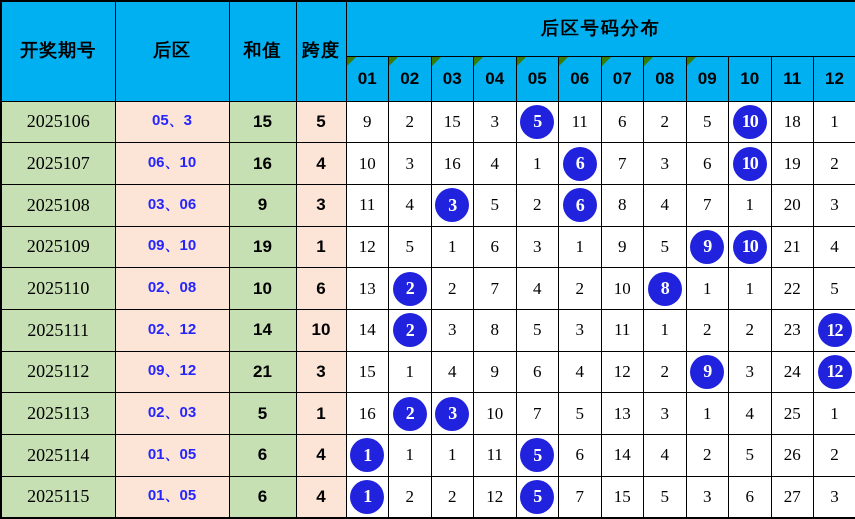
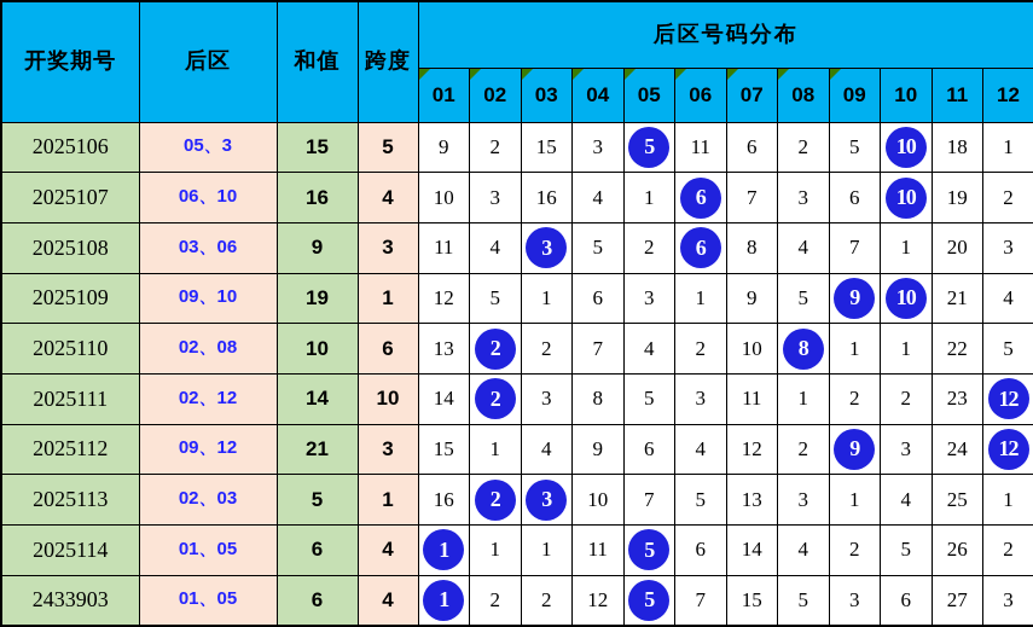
  开奖期号	后区	和值	跨度	后区号码分布
  01	02	03	04	05	06	07	08	09	10	11	12
  2025106	05、3	15	5	9	2	15	3	5	11	6	2	5	10	18	1
  2025107	06、10	16	4	10	3	16	4	1	6	7	3	6	10	19	2
  2025108	03、06	9	3	11	4	3	5	2	6	8	4	7	1	20	3
  2025109	09、10	19	1	12	5	1	6	3	1	9	5	9	10	21	4
  2025110	02、08	10	6	13	2	2	7	4	2	10	8	1	1	22	5
  2025111	02、12	14	10	14	2	3	8	5	3	11	1	2	2	23	12
  2025112	09、12	21	3	15	1	4	9	6	4	12	2	9	3	24	12
  2025113	02、03	5	1	16	2	3	10	7	5	13	3	1	4	25	1
  2025114	01、05	6	4	1	1	1	11	5	6	14	4	2	5	26	2
- 2025115	01、05	6	4	1	2	2	12	5	7	15	5	3	6	27	3
+ 2433903	01、05	6	4	1	2	2	12	5	7	15	5	3	6	27	3
